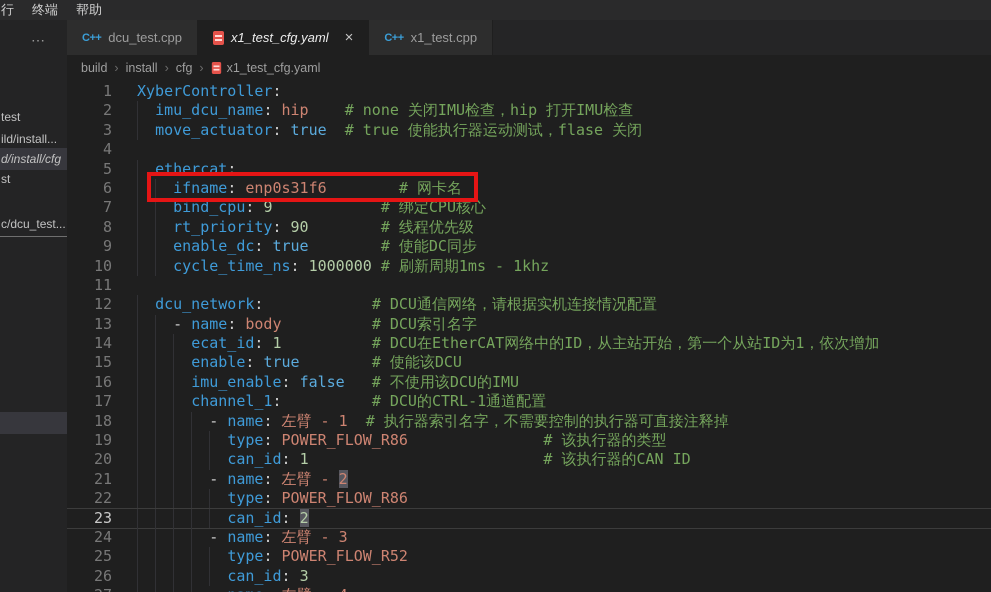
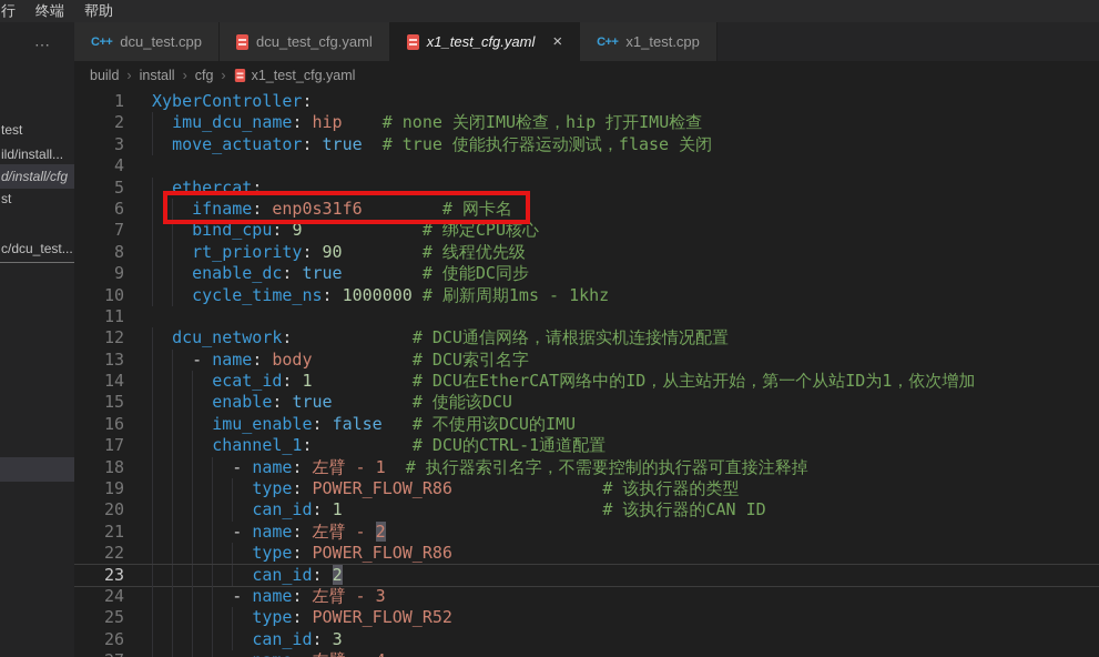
  行
  终端
  帮助
  ⋯
  test
  ild/install...
  d/install/cfg
  st
  c/dcu_test...
  C++
  dcu_test.cpp
+ dcu_test_cfg.yaml
  x1_test_cfg.yaml
  ×
  C++
  x1_test.cpp
  build
  ›
  install
  ›
  cfg
  ›
  x1_test_cfg.yaml
  1 XyberController:
  2 imu_dcu_name: hip # none 关闭IMU检查，hip 打开IMU检查
  3 move_actuator: true # true 使能执行器运动测试，flase 关闭
  4
  5 ethercat:
  6 ifname: enp0s31f6 # 网卡名
  7 bind_cpu: 9 # 绑定CPU核心
  8 rt_priority: 90 # 线程优先级
  9 enable_dc: true # 使能DC同步
  10 cycle_time_ns: 1000000 # 刷新周期1ms - 1khz
  11
  12 dcu_network: # DCU通信网络，请根据实机连接情况配置
  13 - name: body # DCU索引名字
  14 ecat_id: 1 # DCU在EtherCAT网络中的ID，从主站开始，第一个从站ID为1，依次增加
  15 enable: true # 使能该DCU
  16 imu_enable: false # 不使用该DCU的IMU
  17 channel_1: # DCU的CTRL-1通道配置
  18 - name: 左臂 - 1 # 执行器索引名字，不需要控制的执行器可直接注释掉
  19 type: POWER_FLOW_R86 # 该执行器的类型
  20 can_id: 1 # 该执行器的CAN ID
  21 - name: 左臂 - 2
  22 type: POWER_FLOW_R86
  23 can_id: 2
  24 - name: 左臂 - 3
  25 type: POWER_FLOW_R52
  26 can_id: 3
